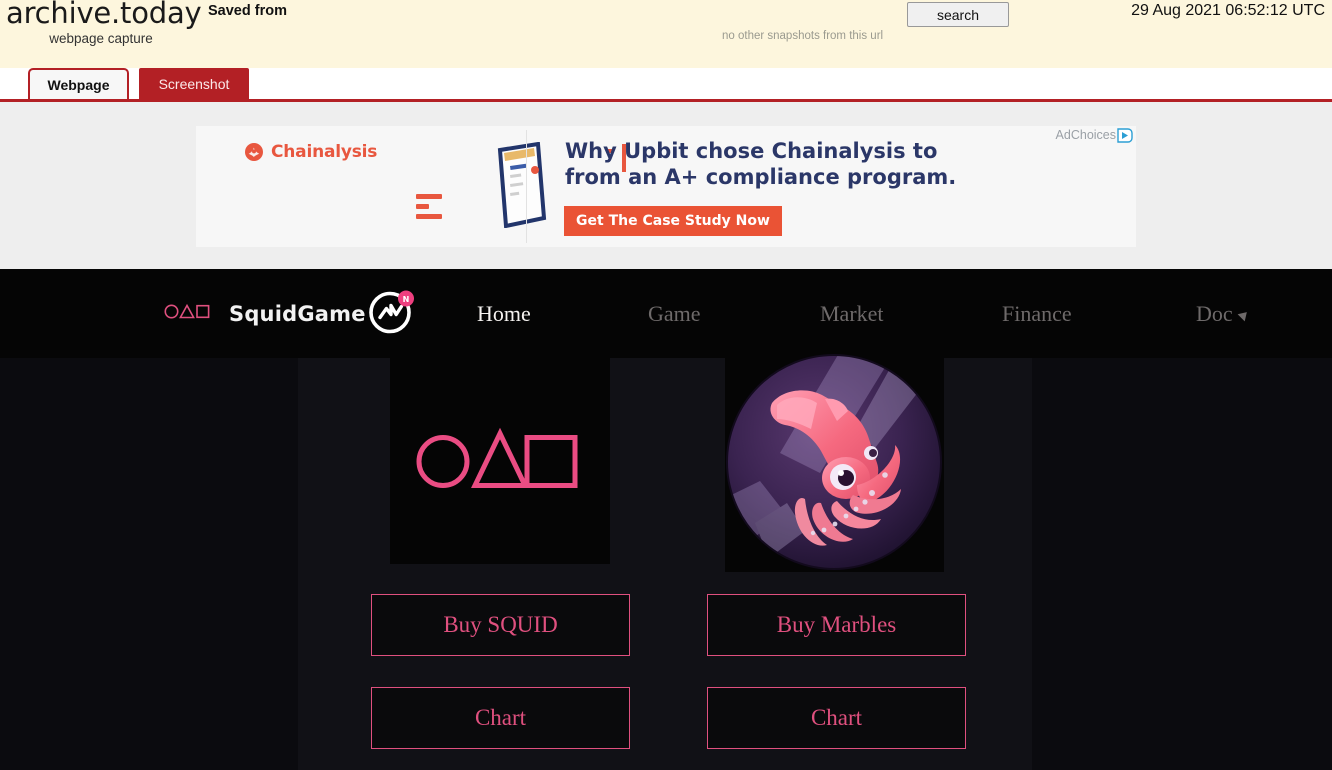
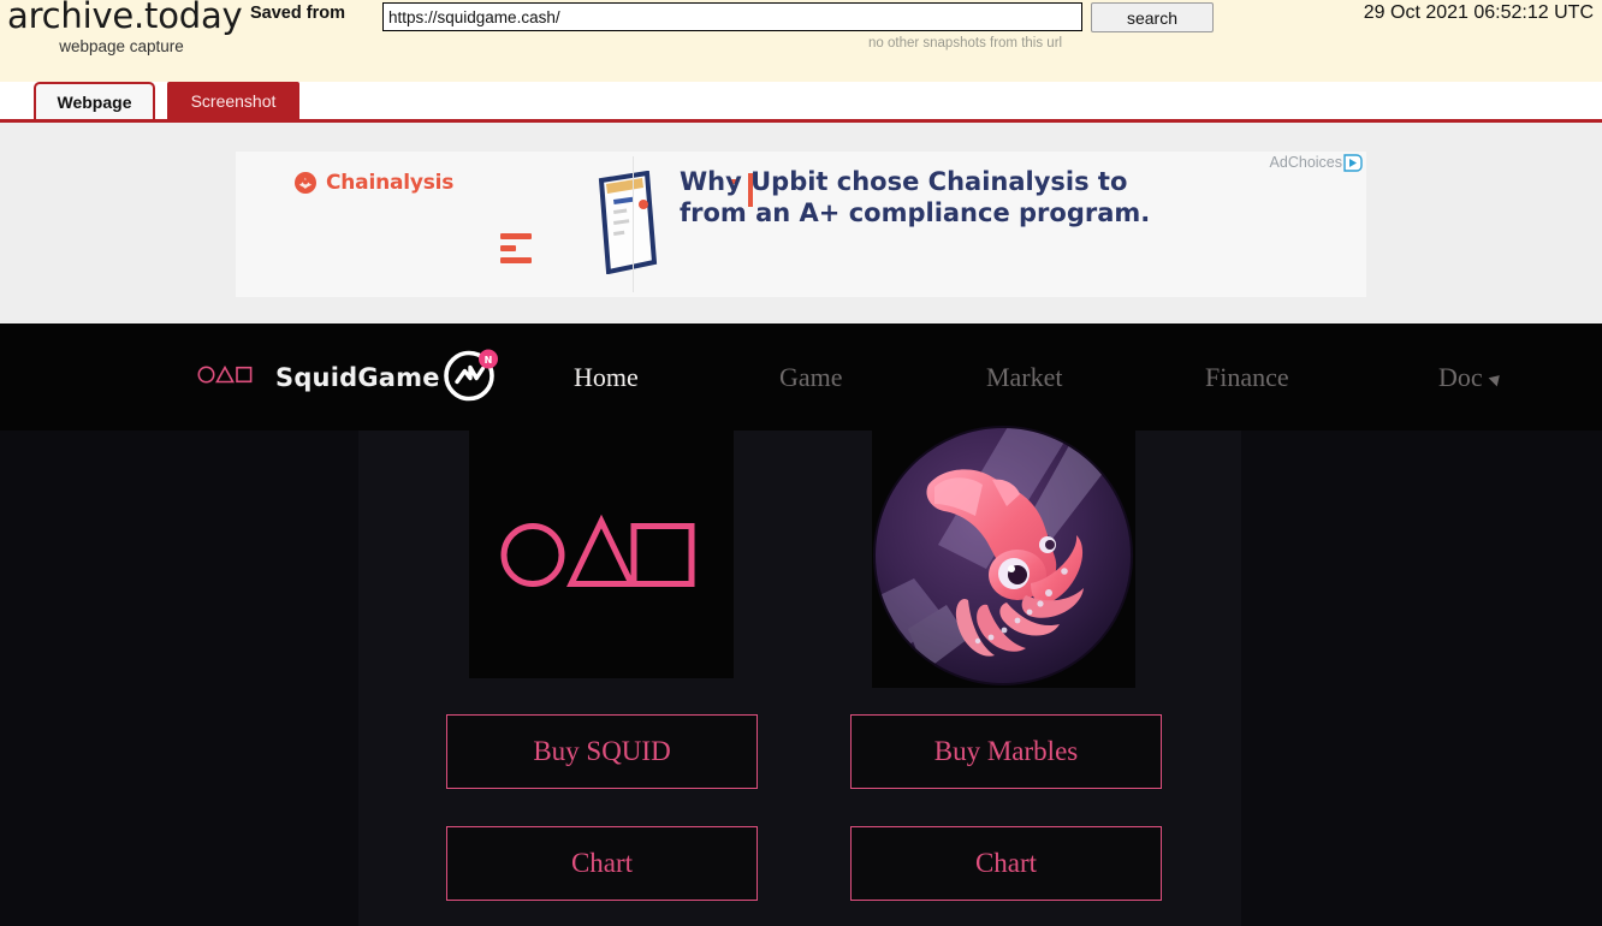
  archive.today
  webpage capture
  Saved from
+ https://squidgame.cash/
  search
  no other snapshots from this url
- 29 Aug 2021 06:52:12 UTC
+ 29 Oct 2021 06:52:12 UTC
  Webpage
  Screenshot
  Chainalysis
  Why Upbit chose Chainalysis to from an A+ compliance program.
- Get The Case Study Now
  AdChoices
  SquidGame
  N
  Home
  Game
  Market
  Finance
  Doc
  Buy SQUID
  Buy Marbles
  Chart
  Chart
